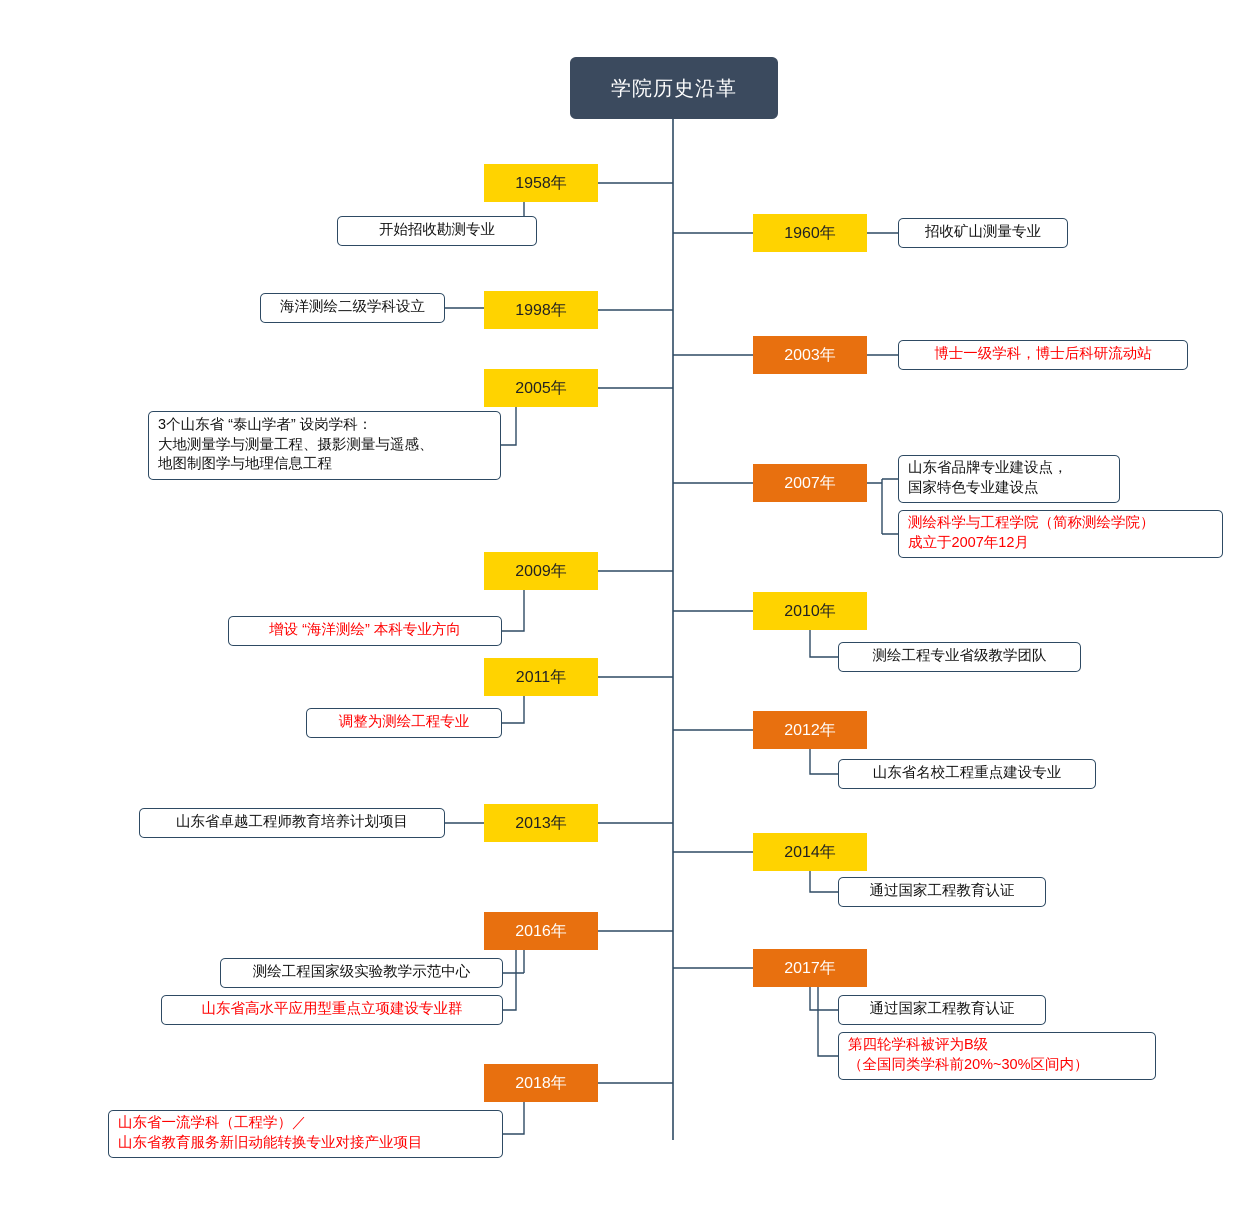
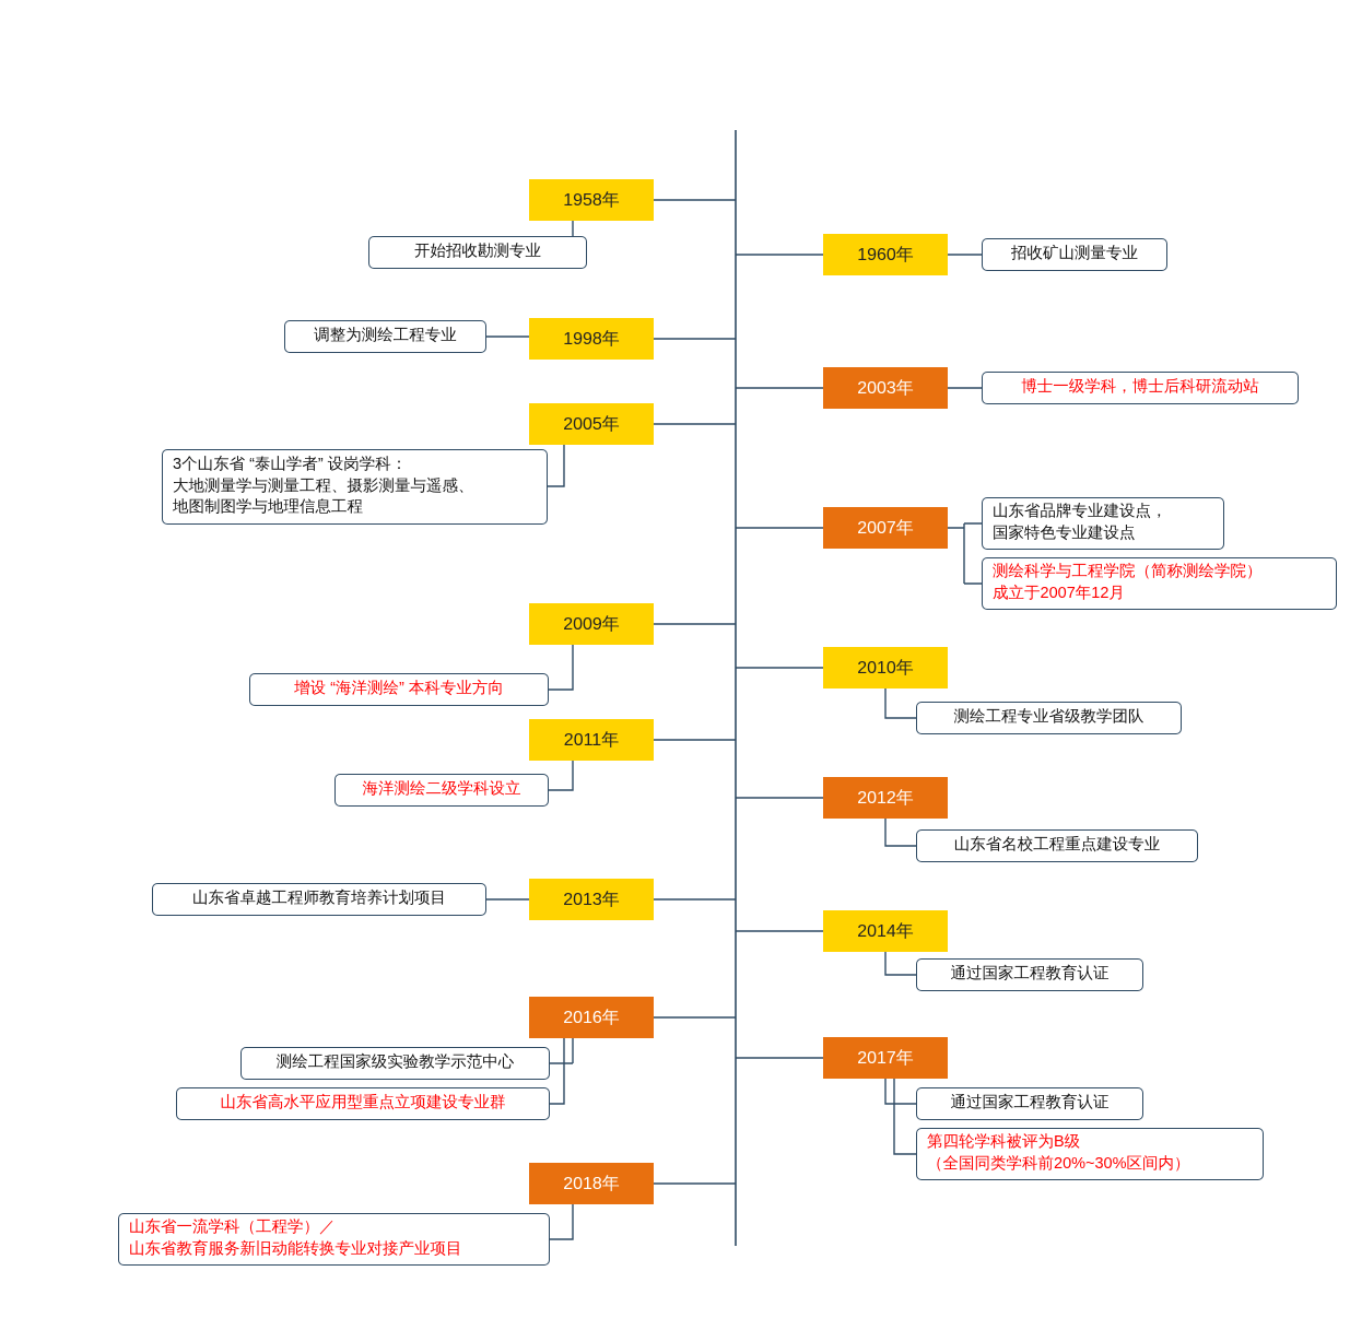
- 学院历史沿革
  1958年
  开始招收勘测专业
  1960年
  招收矿山测量专业
  1998年
- 海洋测绘二级学科设立
+ 调整为测绘工程专业
  2003年
  博士一级学科，博士后科研流动站
  2005年
  3个山东省 “泰山学者” 设岗学科：
  大地测量学与测量工程、摄影测量与遥感、
  地图制图学与地理信息工程
  2007年
  山东省品牌专业建设点，
  国家特色专业建设点
  测绘科学与工程学院（简称测绘学院）
  成立于2007年12月
  2009年
  增设 “海洋测绘” 本科专业方向
  2010年
  测绘工程专业省级教学团队
  2011年
- 调整为测绘工程专业
+ 海洋测绘二级学科设立
  2012年
  山东省名校工程重点建设专业
  2013年
  山东省卓越工程师教育培养计划项目
  2014年
  通过国家工程教育认证
  2016年
  测绘工程国家级实验教学示范中心
  山东省高水平应用型重点立项建设专业群
  2017年
  通过国家工程教育认证
  第四轮学科被评为B级
  （全国同类学科前20%~30%区间内）
  2018年
  山东省一流学科（工程学）／
  山东省教育服务新旧动能转换专业对接产业项目
